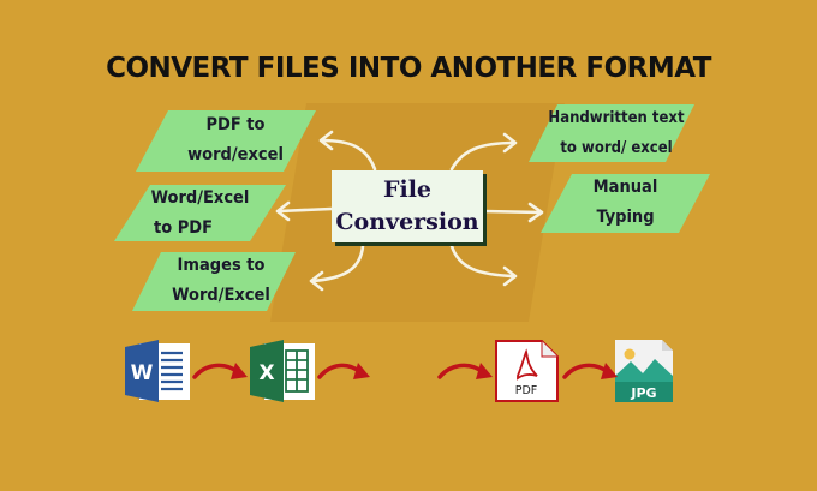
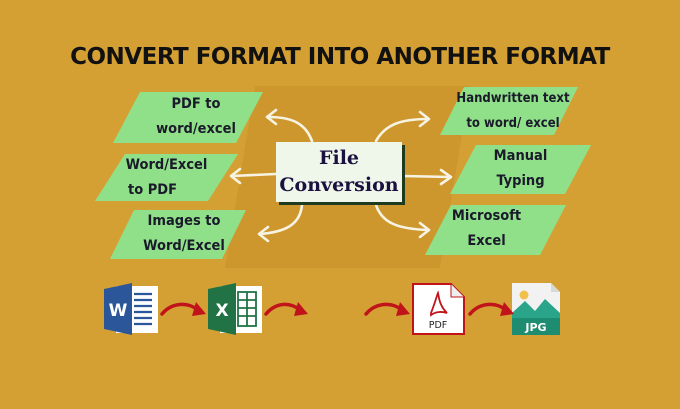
- CONVERT FILES INTO ANOTHER FORMAT
+ CONVERT FORMAT INTO ANOTHER FORMAT
  PDF to
  word/excel
  Word/Excel
  to PDF
  Images to
  Word/Excel
  Handwritten text
  to word/ excel
  Manual
  Typing
+ Microsoft
+ Excel
  File
  Conversion
  W
  X
  PDF
  JPG
